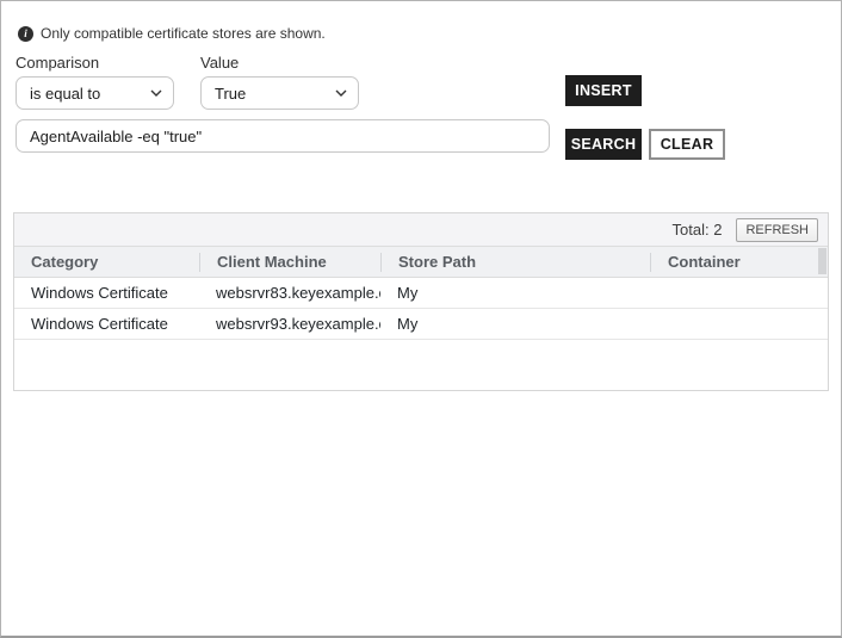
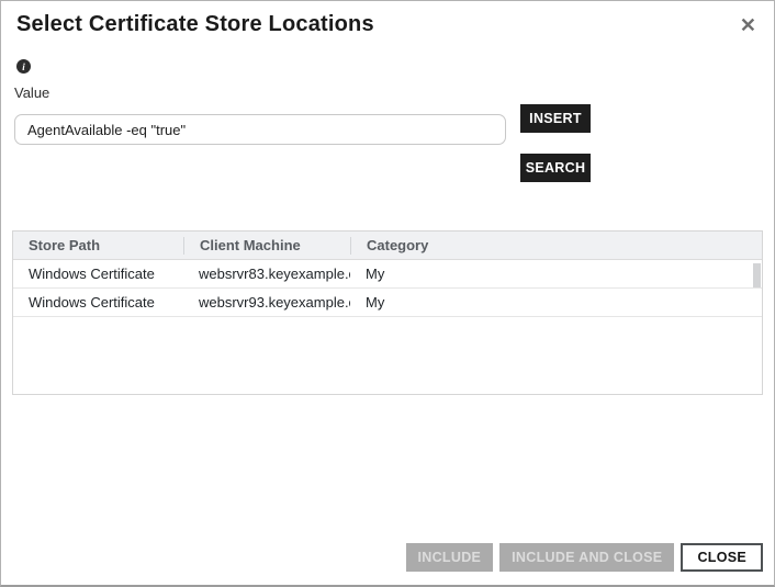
+ Select Certificate Store Locations
+ ✕
  i
- Only compatible certificate stores are shown.
- Comparison
- is equal to
  Value
- True
  AgentAvailable -eq "true"
  INSERT
  SEARCH
- CLEAR
- Total: 2
- REFRESH
- Category
+ Store Path
  Client Machine
- Store Path
+ Category
- Container
  Windows Certificate
  websrvr83.keyexample.
  My
  Windows Certificate
  websrvr93.keyexample.
  My
+ INCLUDE
+ INCLUDE AND CLOSE
+ CLOSE
